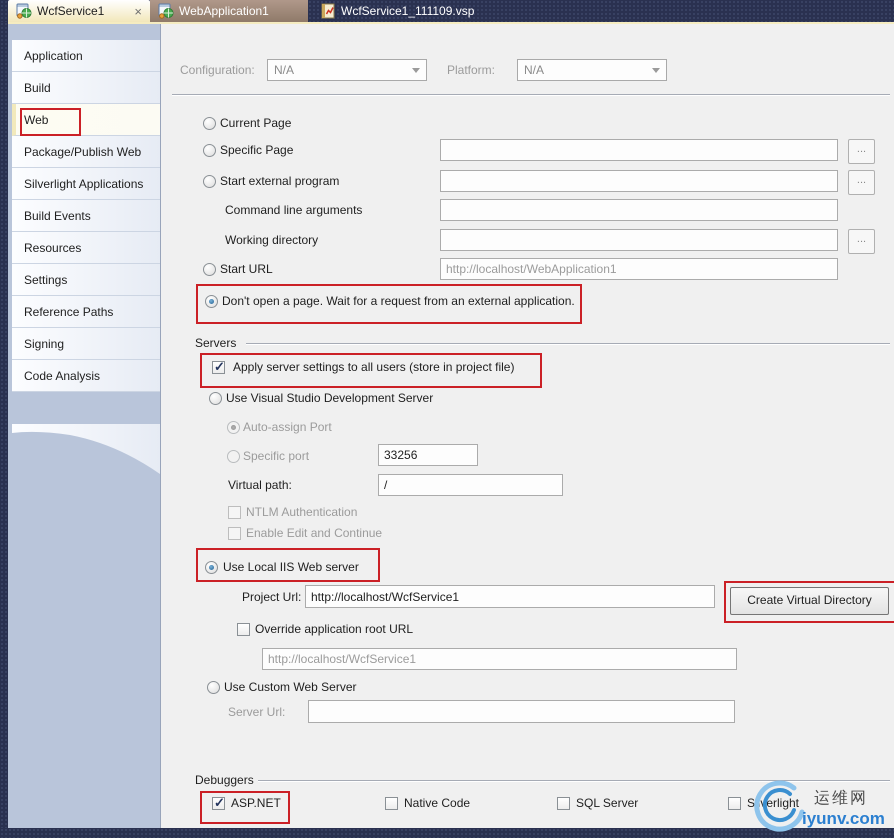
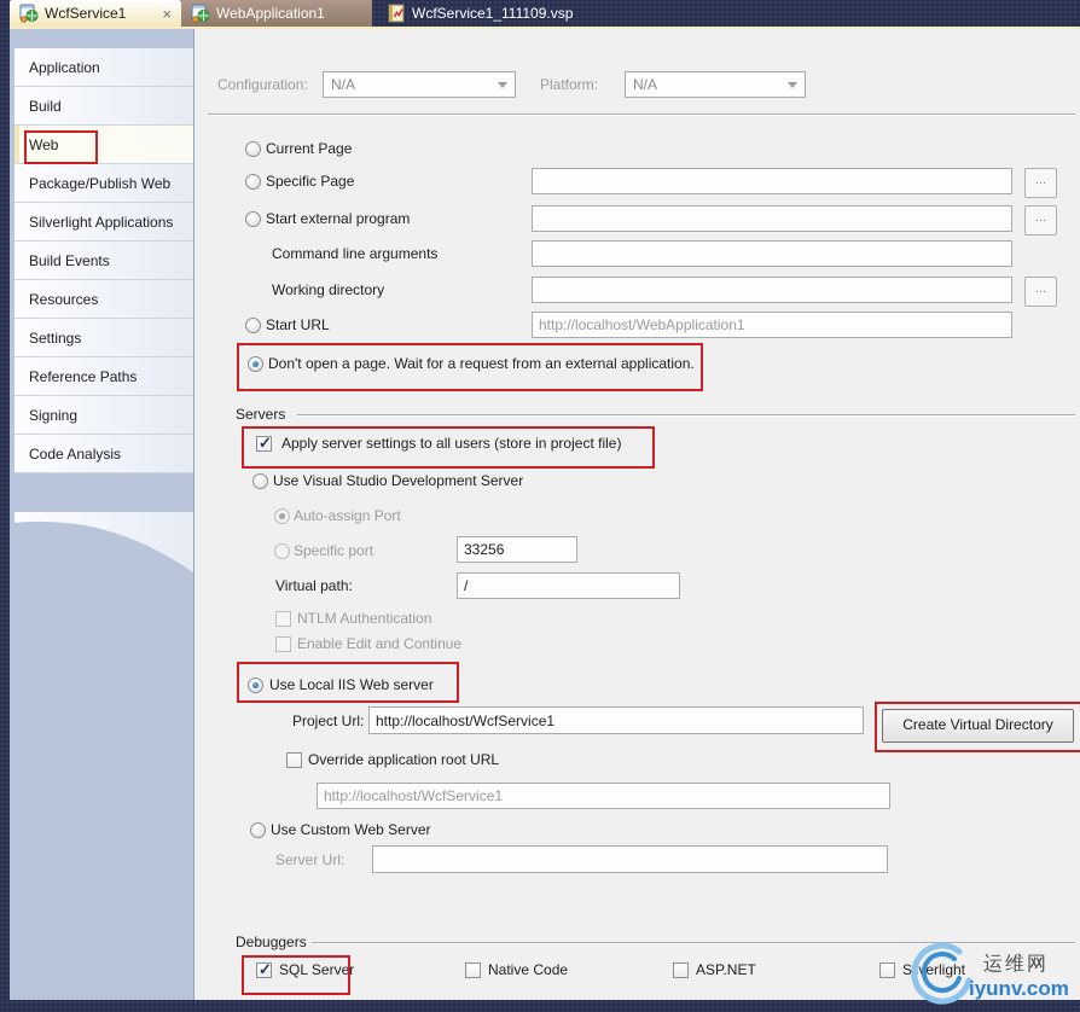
  WcfService1
  ×
  WebApplication1
  WcfService1_111109.vsp
  Application
  Build
  Web
  Package/Publish Web
  Silverlight Applications
  Build Events
  Resources
  Settings
  Reference Paths
  Signing
  Code Analysis
  Configuration:
  N/A
  Platform:
  N/A
  Current Page
  Specific Page
  ...
  Start external program
  ...
  Command line arguments
  Working directory
  ...
  Start URL
  http://localhost/WebApplication1
  Don't open a page. Wait for a request from an external application.
  Servers
  Apply server settings to all users (store in project file)
  Use Visual Studio Development Server
  Auto-assign Port
  Specific port
  33256
  Virtual path:
  /
  NTLM Authentication
  Enable Edit and Continue
  Use Local IIS Web server
  Project Url:
  http://localhost/WcfService1
  Create Virtual Directory
  Override application root URL
  http://localhost/WcfService1
  Use Custom Web Server
  Server Url:
  Debuggers
- ASP.NET
+ SQL Server
  Native Code
- SQL Server
+ ASP.NET
  Serlight
  运维网
  iyunv.com
